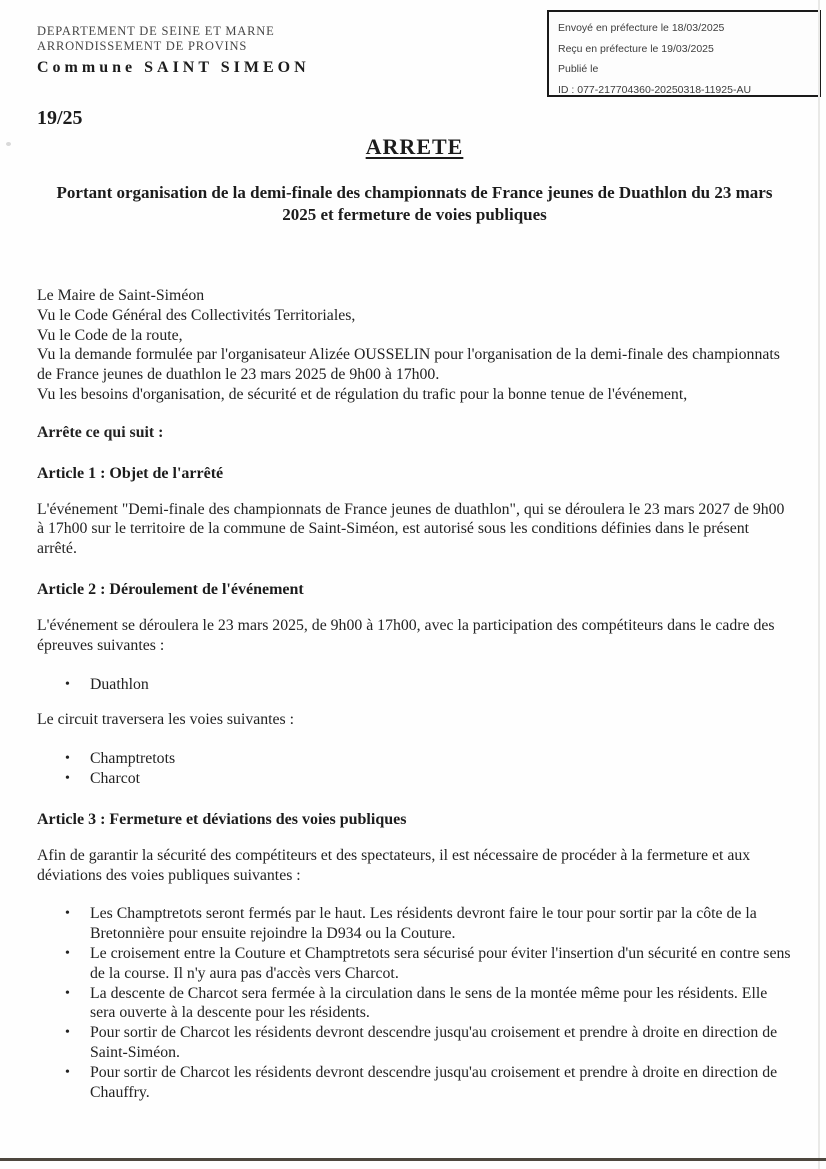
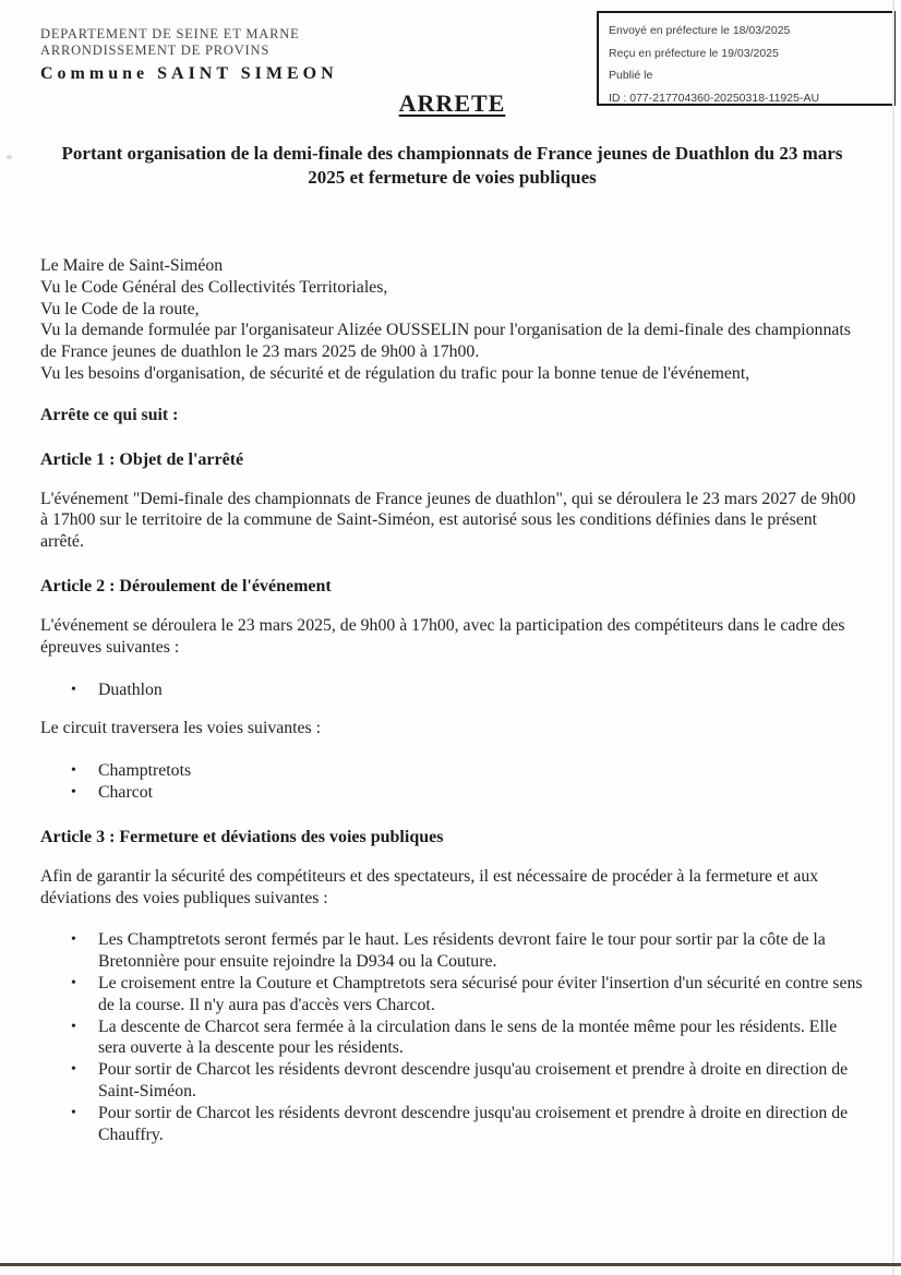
  Envoyé en préfecture le 18/03/2025
  Reçu en préfecture le 19/03/2025
  Publié le
  ID : 077-217704360-20250318-11925-AU
  DEPARTEMENT DE SEINE ET MARNE
  ARRONDISSEMENT DE PROVINS
  Commune SAINT SIMEON
- 19/25
  ARRETE
  Portant organisation de la demi-finale des championnats de France jeunes de Duathlon du 23 mars 2025 et fermeture de voies publiques
  Le Maire de Saint-Siméon
  Vu le Code Général des Collectivités Territoriales,
  Vu le Code de la route,
  Vu la demande formulée par l'organisateur Alizée OUSSELIN pour l'organisation de la demi-finale des championnats de France jeunes de duathlon le 23 mars 2025 de 9h00 à 17h00.
  Vu les besoins d'organisation, de sécurité et de régulation du trafic pour la bonne tenue de l'événement,
  Arrête ce qui suit :
  Article 1 : Objet de l'arrêté
  L'événement "Demi-finale des championnats de France jeunes de duathlon", qui se déroulera le 23 mars 2027 de 9h00 à 17h00 sur le territoire de la commune de Saint-Siméon, est autorisé sous les conditions définies dans le présent arrêté.
  Article 2 : Déroulement de l'événement
  L'événement se déroulera le 23 mars 2025, de 9h00 à 17h00, avec la participation des compétiteurs dans le cadre des épreuves suivantes :
  •
  Duathlon
  Le circuit traversera les voies suivantes :
  •
  Champtretots
  •
  Charcot
  Article 3 : Fermeture et déviations des voies publiques
  Afin de garantir la sécurité des compétiteurs et des spectateurs, il est nécessaire de procéder à la fermeture et aux déviations des voies publiques suivantes :
  •
  Les Champtretots seront fermés par le haut. Les résidents devront faire le tour pour sortir par la côte de la Bretonnière pour ensuite rejoindre la D934 ou la Couture.
  •
  Le croisement entre la Couture et Champtretots sera sécurisé pour éviter l'insertion d'un sécurité en contre sens de la course. Il n'y aura pas d'accès vers Charcot.
  •
  La descente de Charcot sera fermée à la circulation dans le sens de la montée même pour les résidents. Elle sera ouverte à la descente pour les résidents.
  •
  Pour sortir de Charcot les résidents devront descendre jusqu'au croisement et prendre à droite en direction de Saint-Siméon.
  •
  Pour sortir de Charcot les résidents devront descendre jusqu'au croisement et prendre à droite en direction de Chauffry.
